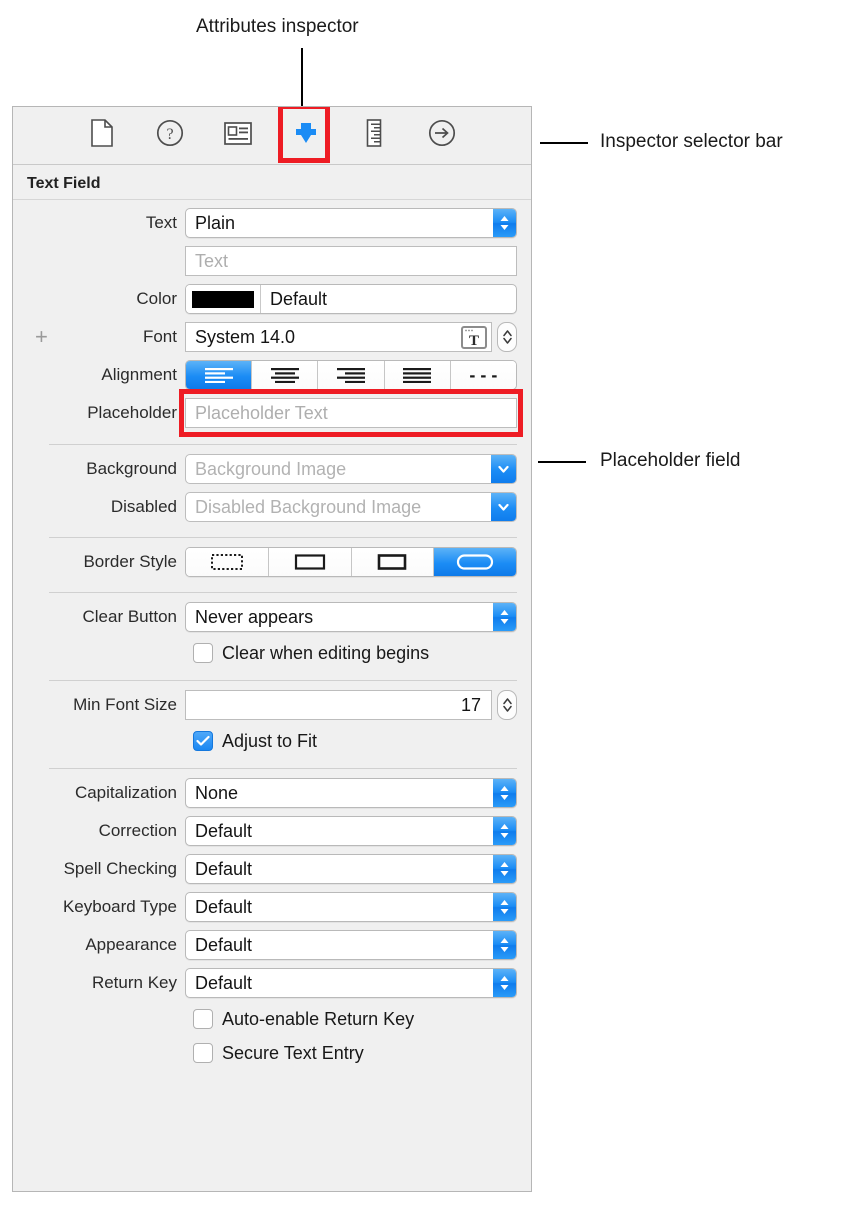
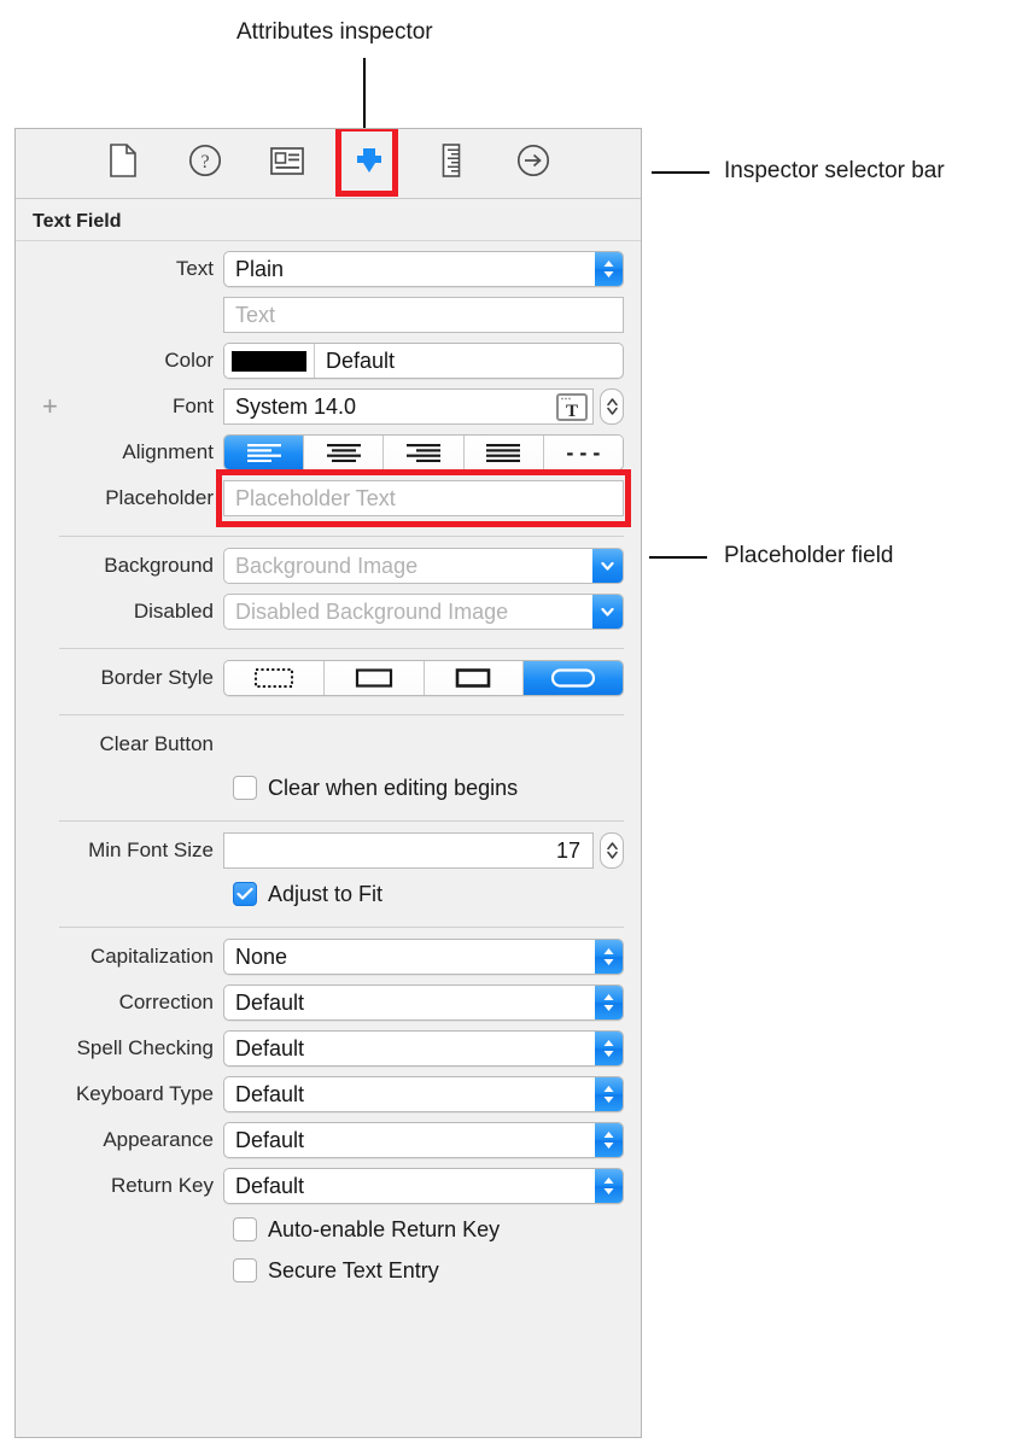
  Attributes inspector
  Inspector selector bar
  Placeholder field
  ?
  Text Field
  Text
  Plain
  Text
  Color
  Default
  +
  Font
  System 14.0
  T
  Alignment
  - - -
  Placeholder
  Placeholder Text
  Background
  Background Image
  Disabled
  Disabled Background Image
  Border Style
  Clear Button
- Never appears
  Clear when editing begins
  Min Font Size
  17
  Adjust to Fit
  Capitalization
  None
  Correction
  Default
  Spell Checking
  Default
  Keyboard Type
  Default
  Appearance
  Default
  Return Key
  Default
  Auto-enable Return Key
  Secure Text Entry
